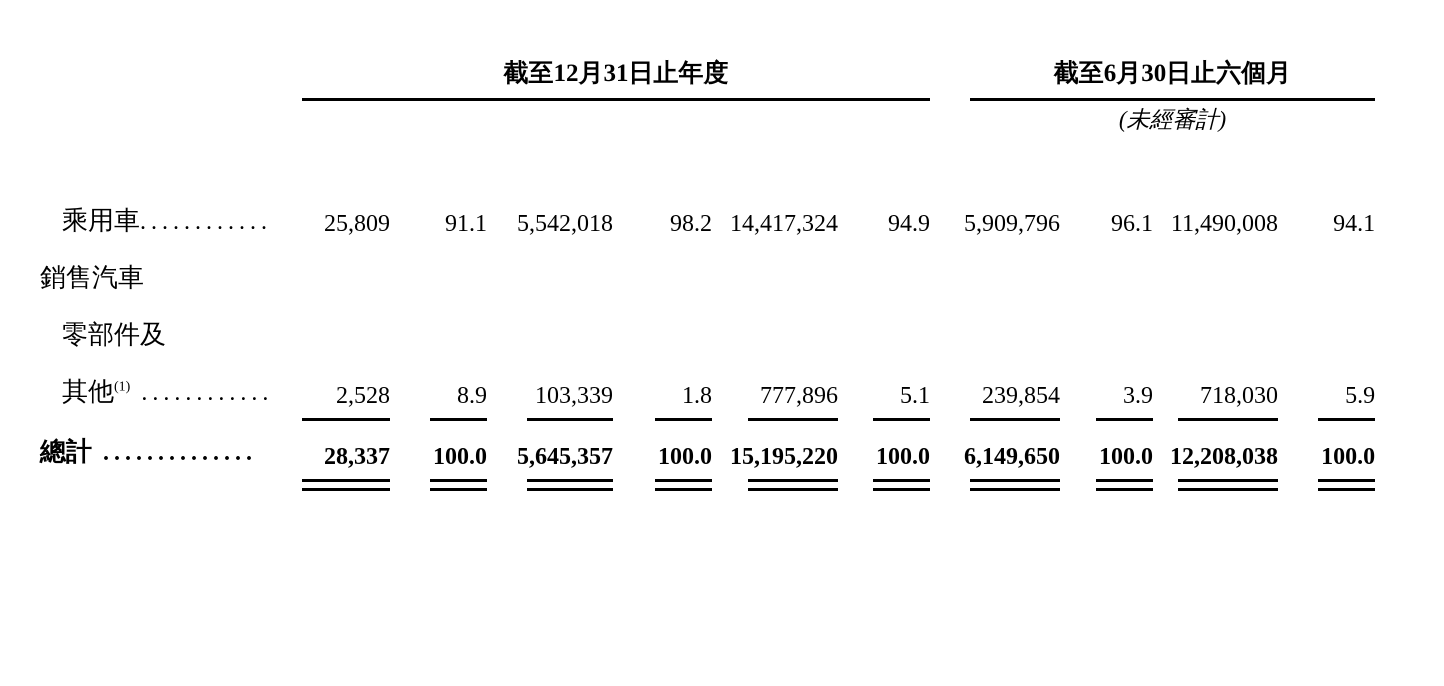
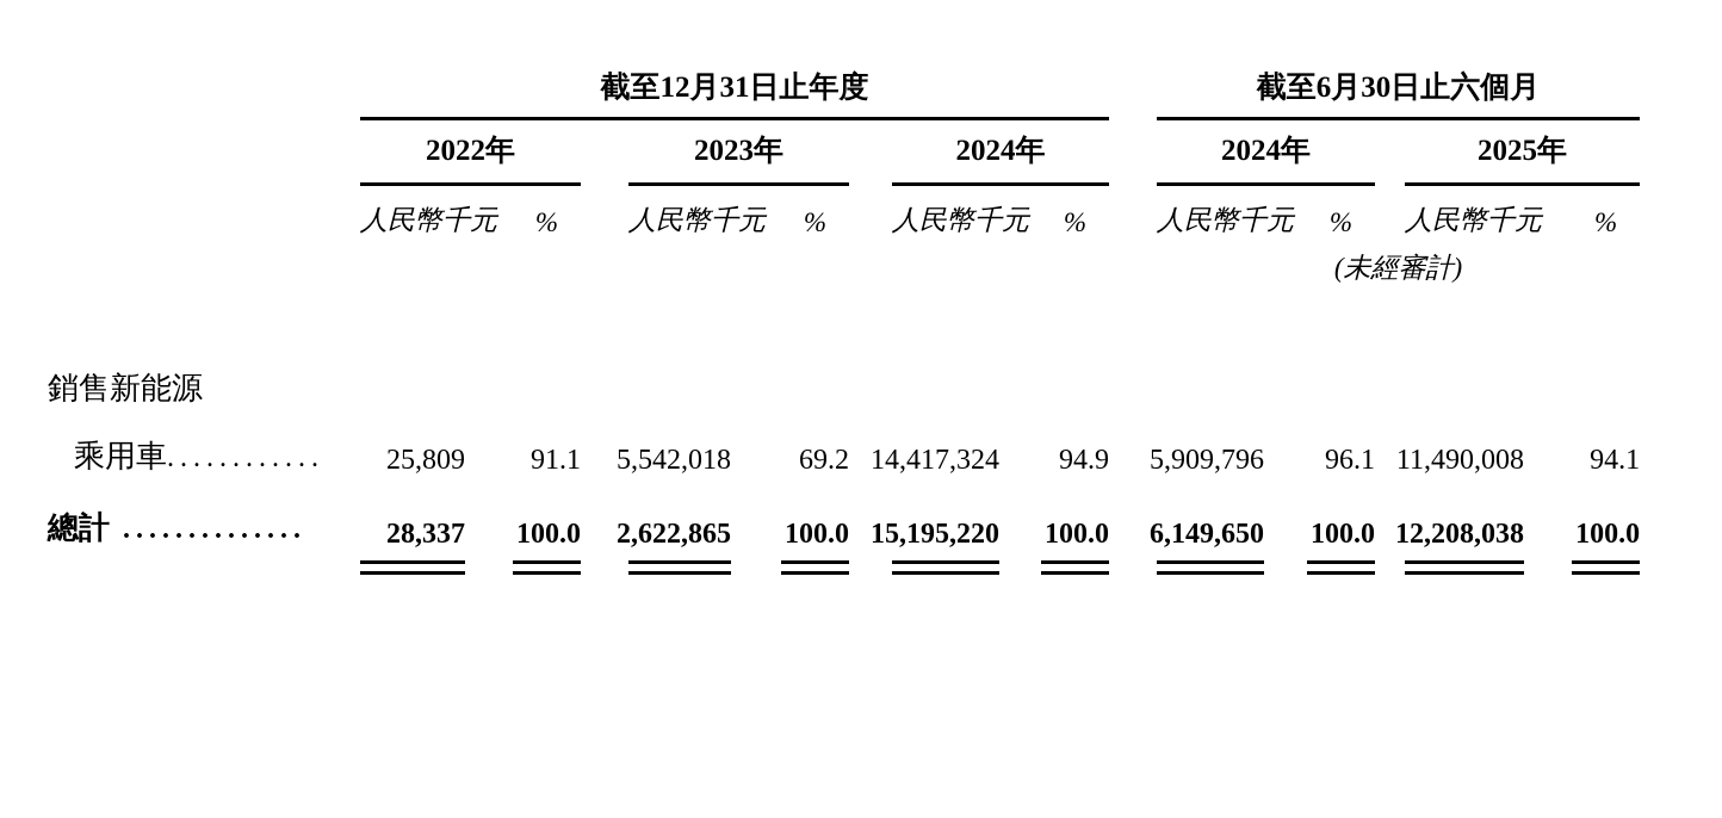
  	截至12月31日止年度		截至6月30日止六個月
+ 	2022年		2023年		2024年		2024年		2025年
+ 	人民幣千元		%		人民幣千元		%		人民幣千元		%		人民幣千元		%		人民幣千元		%
  	(未經審計)
+ 銷售新能源
- 乘用車............	25,809		91.1		5,542,018		98.2		14,417,324		94.9		5,909,796		96.1		11,490,008		94.1
+ 乘用車............	25,809		91.1		5,542,018		69.2		14,417,324		94.9		5,909,796		96.1		11,490,008		94.1
- 銷售汽車
- 零部件及
- 其他(1) ............	2,528		8.9		103,339		1.8		777,896		5.1		239,854		3.9		718,030		5.9
- 總計 ..............	28,337		100.0		5,645,357		100.0		15,195,220		100.0		6,149,650		100.0		12,208,038		100.0
+ 總計 ..............	28,337		100.0		2,622,865		100.0		15,195,220		100.0		6,149,650		100.0		12,208,038		100.0
